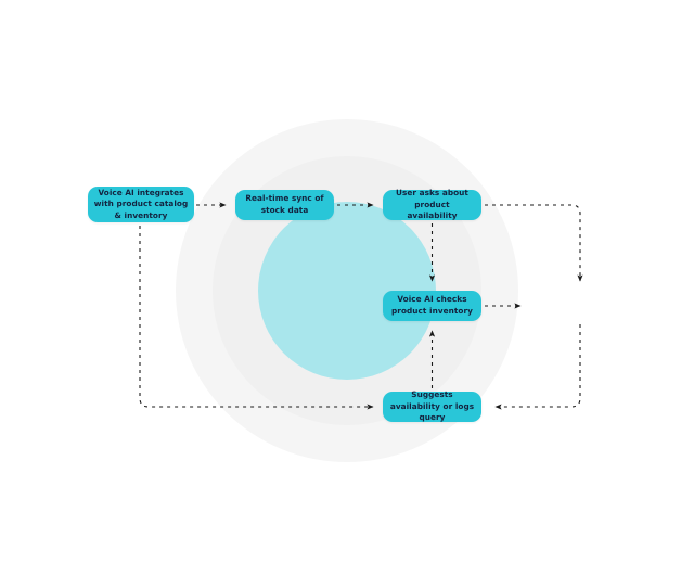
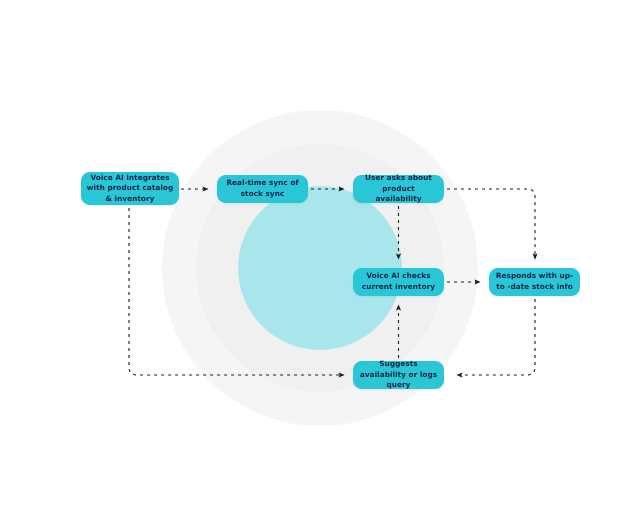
  Voice AI integrates with product catalog & inventory
- Real-time sync of stock data
+ Real-time sync of stock sync
  User asks about product availability
- Voice AI checks product inventory
+ Voice AI checks current inventory
+ Responds with up-to -date stock info
  Suggests availability or logs query
